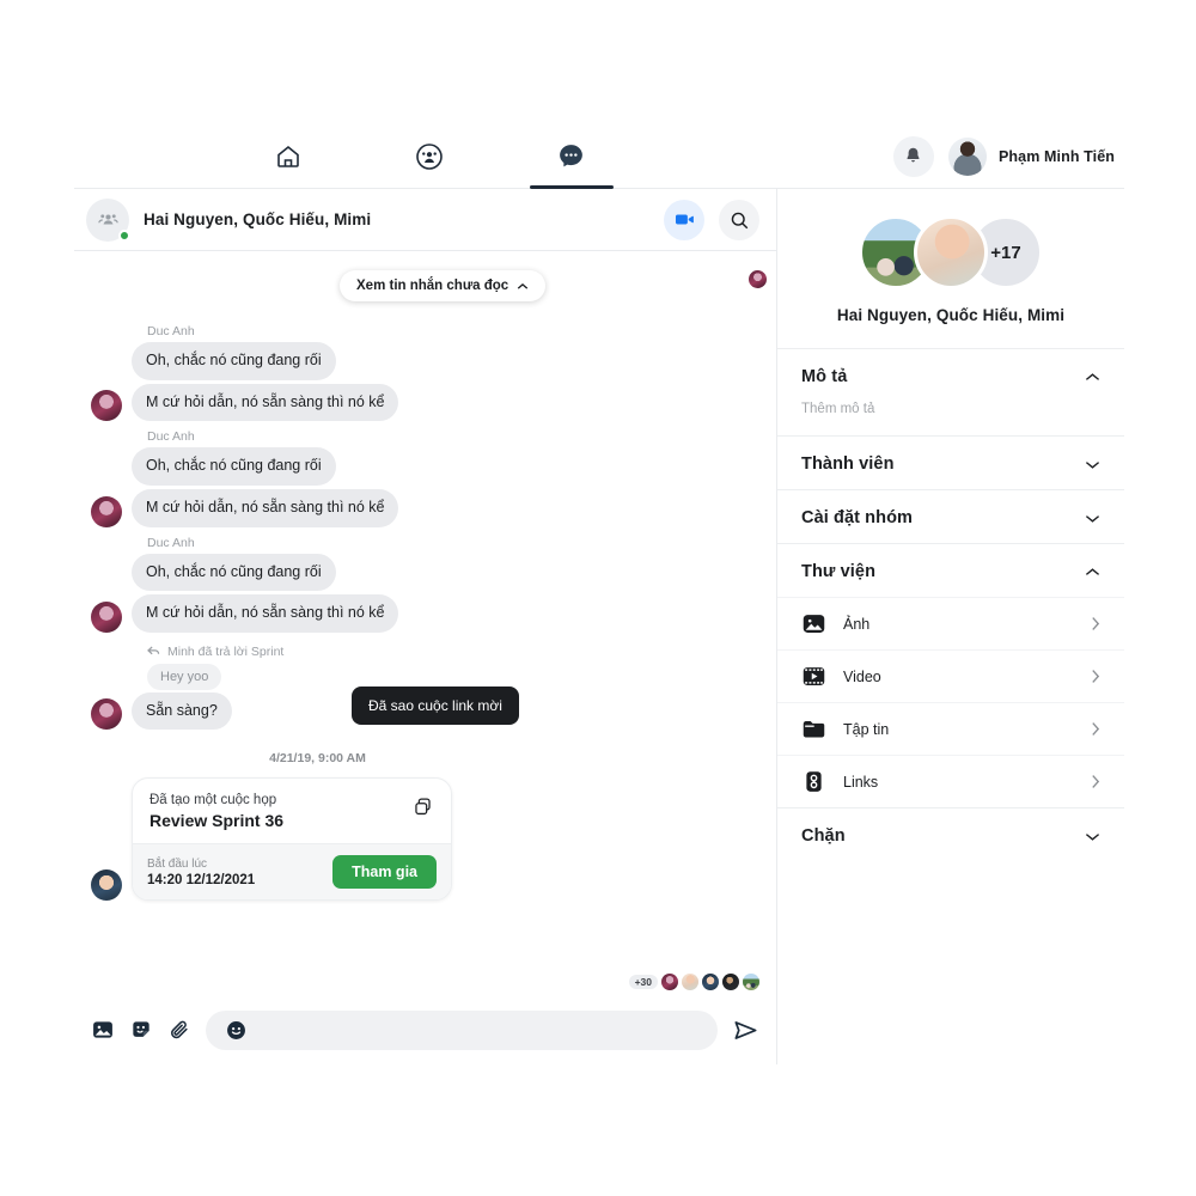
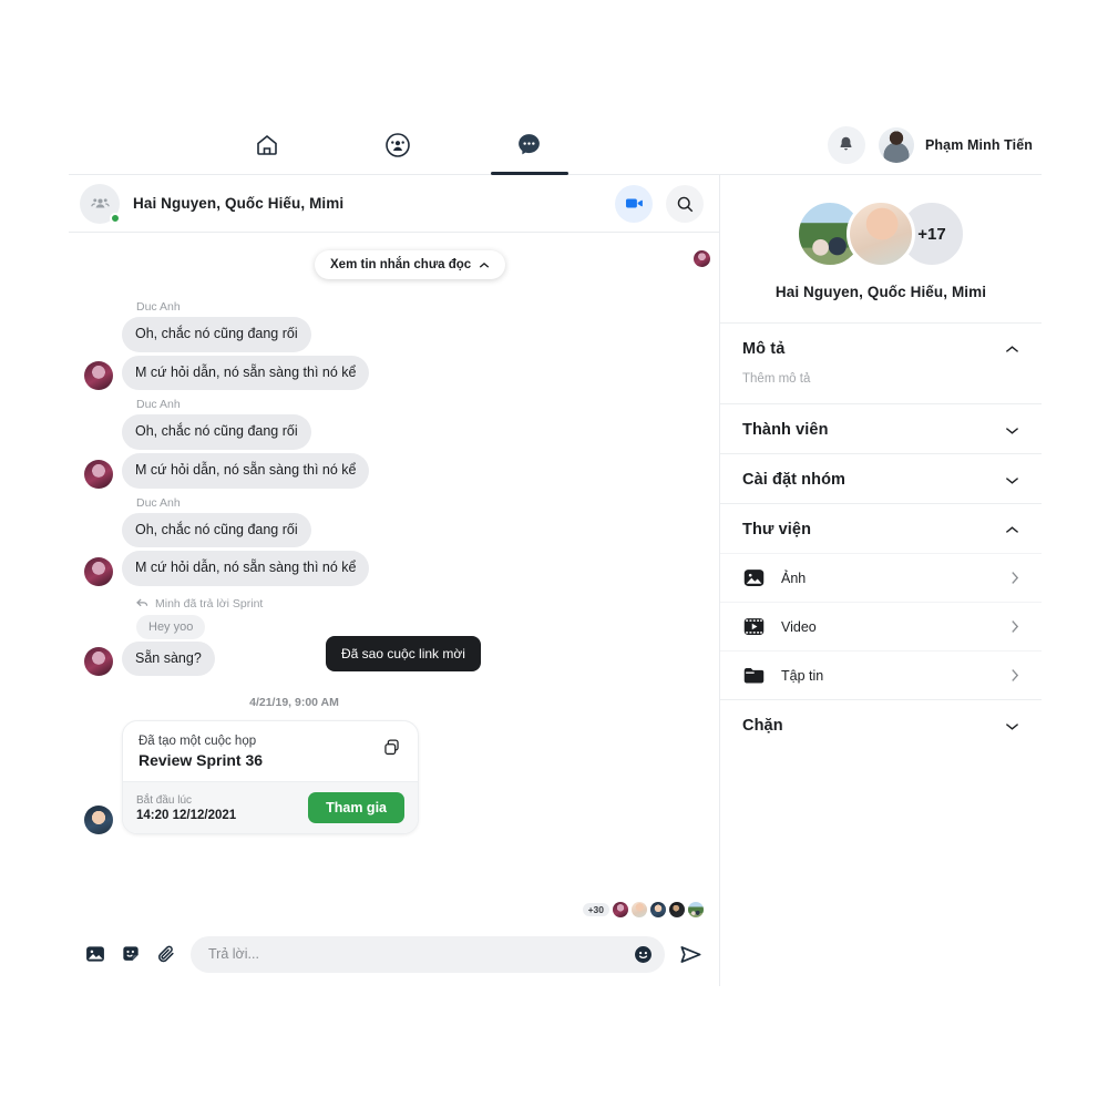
  Phạm Minh Tiến
  Hai Nguyen, Quốc Hiếu, Mimi
  Xem tin nhắn chưa đọc
  Đã sao cuộc link mời
  Duc Anh
  Oh, chắc nó cũng đang rối
  M cứ hỏi dẫn, nó sẵn sàng thì nó kể
  Duc Anh
  Oh, chắc nó cũng đang rối
  M cứ hỏi dẫn, nó sẵn sàng thì nó kể
  Duc Anh
  Oh, chắc nó cũng đang rối
  M cứ hỏi dẫn, nó sẵn sàng thì nó kể
  Minh đã trả lời Sprint
  Hey yoo
  Sẵn sàng?
  4/21/19, 9:00 AM
  Đã tạo một cuộc họp
  Review Sprint 36
  Bắt đầu lúc
  14:20 12/12/2021
  Tham gia
  +30
+ Trả lời...
  +17
  Hai Nguyen, Quốc Hiếu, Mimi
  Mô tả
  Thêm mô tả
  Thành viên
  Cài đặt nhóm
  Thư viện
  Ảnh
  Video
  Tập tin
- Links
  Chặn
